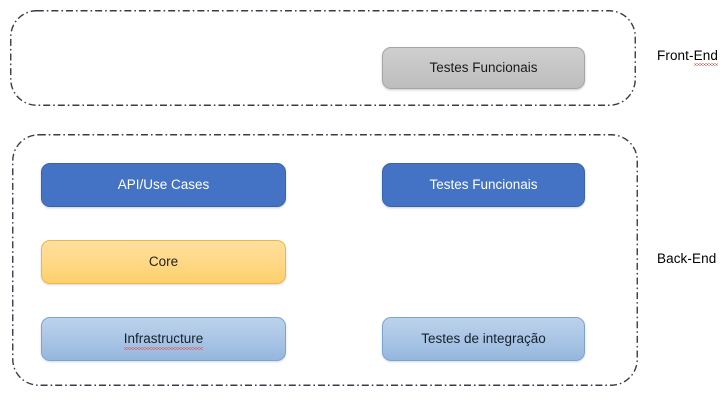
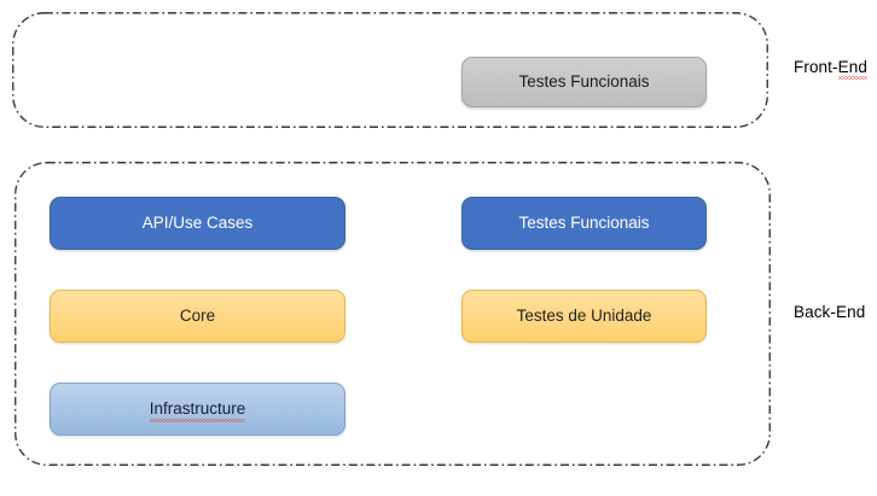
  Front-End
  Testes Funcionais
  Back-End
  API/Use Cases
  Testes Funcionais
  Core
+ Testes de Unidade
  Infrastructure
- Testes de integração
